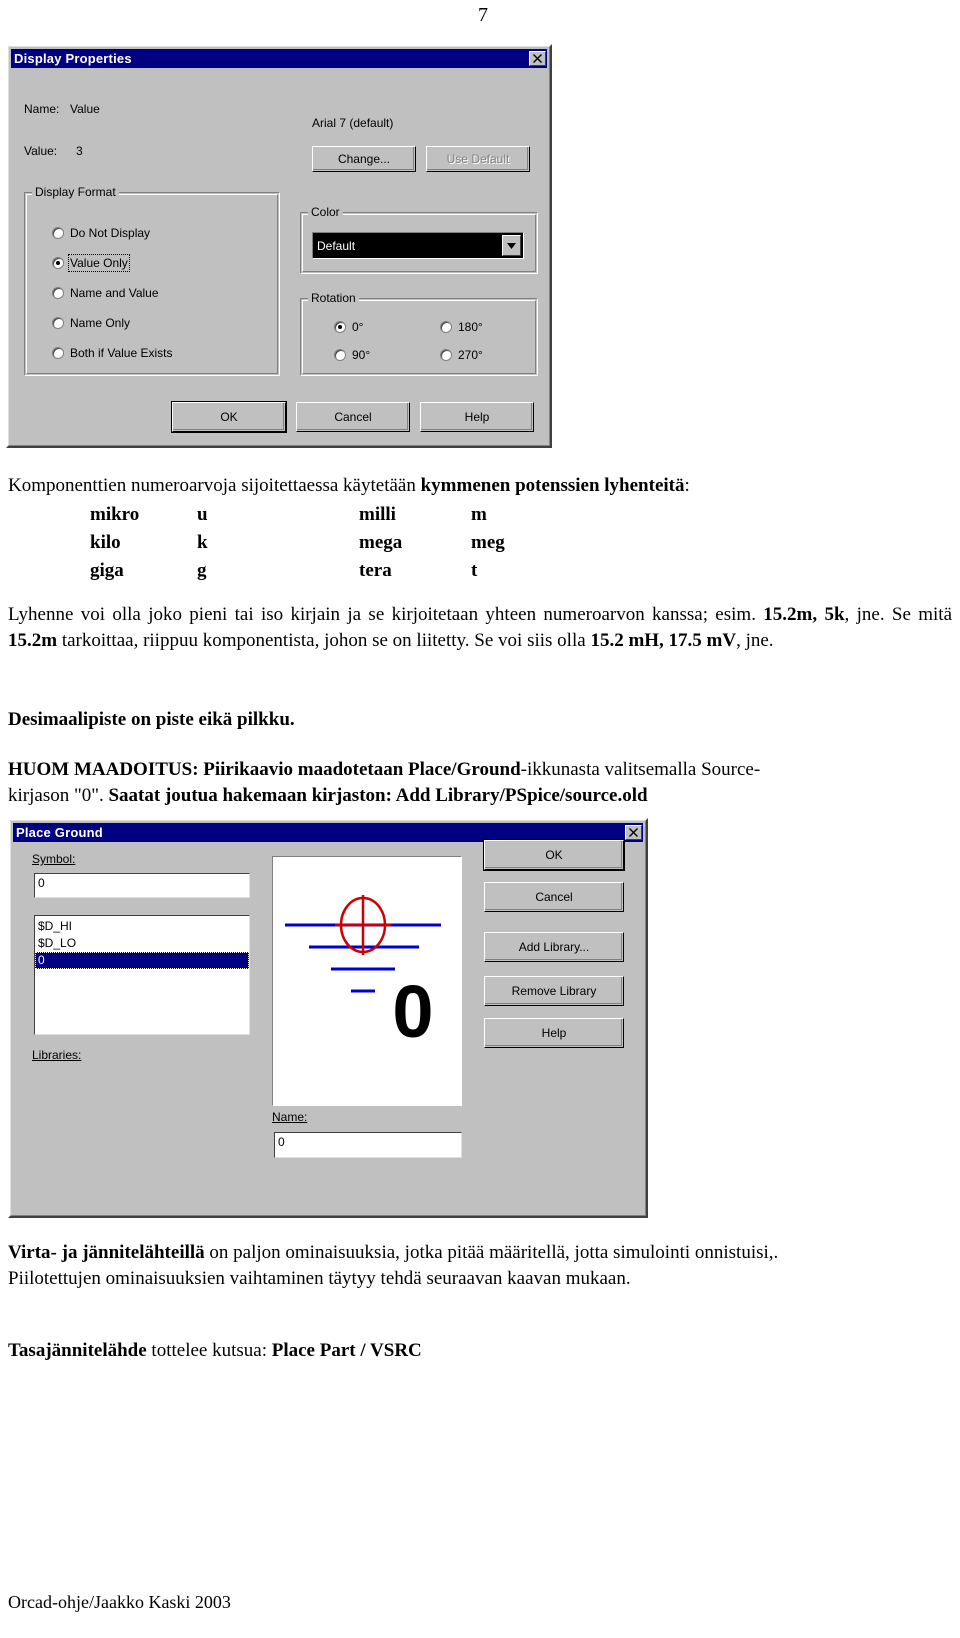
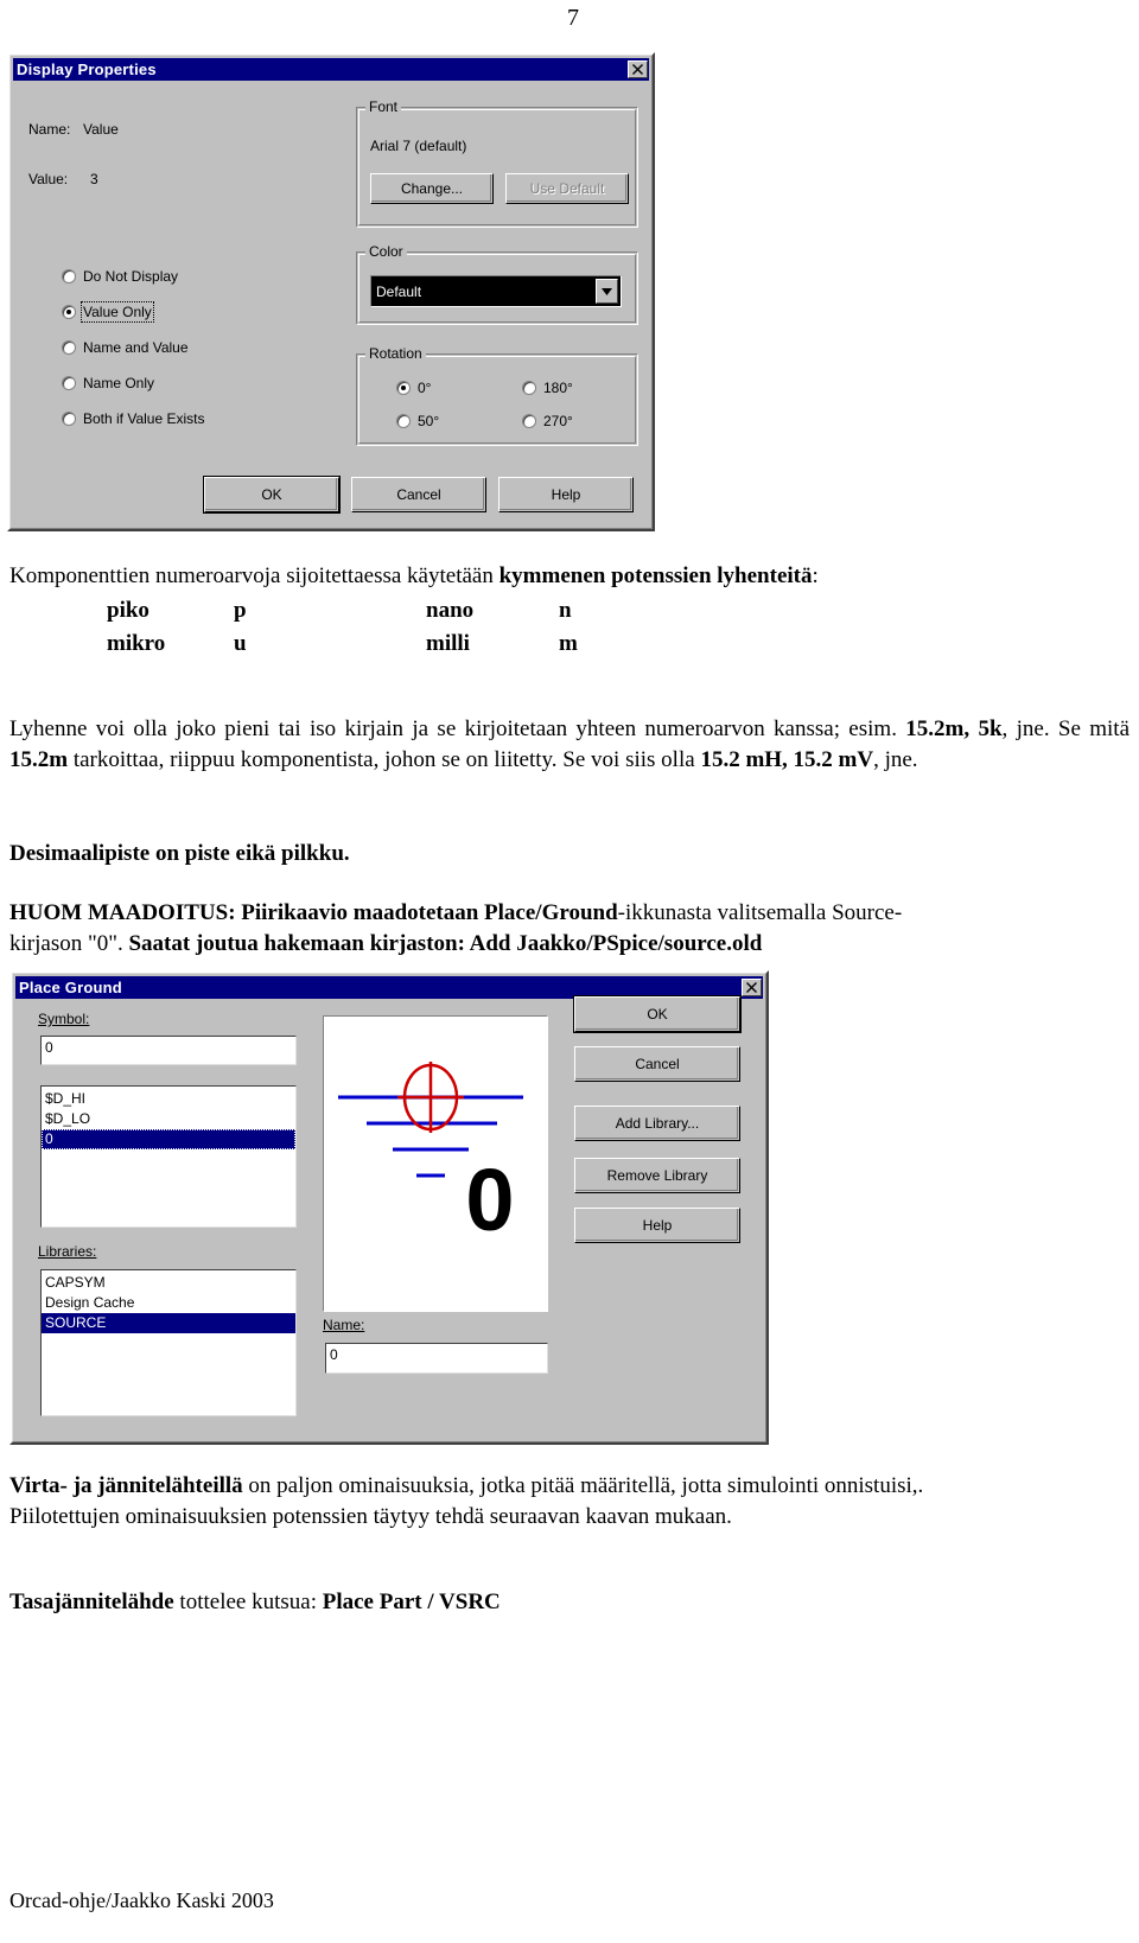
  7
  Display Properties
  Name:
  Value
  Value:
  3
- Display Format
  Do Not Display
  Value Only
  Name and Value
  Name Only
  Both if Value Exists
+ Font
  Arial 7 (default)
  Change...
  Use Default
  Color
  Default
  Rotation
  0°
  180°
- 90°
+ 50°
  270°
  OK
  Cancel
  Help
  Komponenttien numeroarvoja sijoitettaessa käytetään kymmenen potenssien lyhenteitä:
+ piko	p	nano	n
  mikro	u	milli	m
- kilo	k	mega	meg
- giga	g	tera	t
- Lyhenne voi olla joko pieni tai iso kirjain ja se kirjoitetaan yhteen numeroarvon kanssa; esim. 15.2m, 5k, jne. Se mitä 15.2m tarkoittaa, riippuu komponentista, johon se on liitetty. Se voi siis olla 15.2 mH, 17.5 mV, jne.
+ Lyhenne voi olla joko pieni tai iso kirjain ja se kirjoitetaan yhteen numeroarvon kanssa; esim. 15.2m, 5k, jne. Se mitä 15.2m tarkoittaa, riippuu komponentista, johon se on liitetty. Se voi siis olla 15.2 mH, 15.2 mV, jne.
  Desimaalipiste on piste eikä pilkku.
  HUOM MAADOITUS: Piirikaavio maadotetaan Place/Ground-ikkunasta valitsemalla Source-
- kirjason "0". Saatat joutua hakemaan kirjaston: Add Library/PSpice/source.old
+ kirjason "0". Saatat joutua hakemaan kirjaston: Add Jaakko/PSpice/source.old
  Place Ground
  Symbol:
  0
  $D_HI
  $D_LO
  0
  Libraries:
+ CAPSYM
+ Design Cache
+ SOURCE
  0
  Name:
  0
  OK
  Cancel
  Add Library...
  Remove Library
  Help
  Virta- ja jännitelähteillä on paljon ominaisuuksia, jotka pitää määritellä, jotta simulointi onnistuisi,.
- Piilotettujen ominaisuuksien vaihtaminen täytyy tehdä seuraavan kaavan mukaan.
+ Piilotettujen ominaisuuksien potenssien täytyy tehdä seuraavan kaavan mukaan.
  Tasajännitelähde tottelee kutsua: Place Part / VSRC
  Orcad-ohje/Jaakko Kaski 2003
